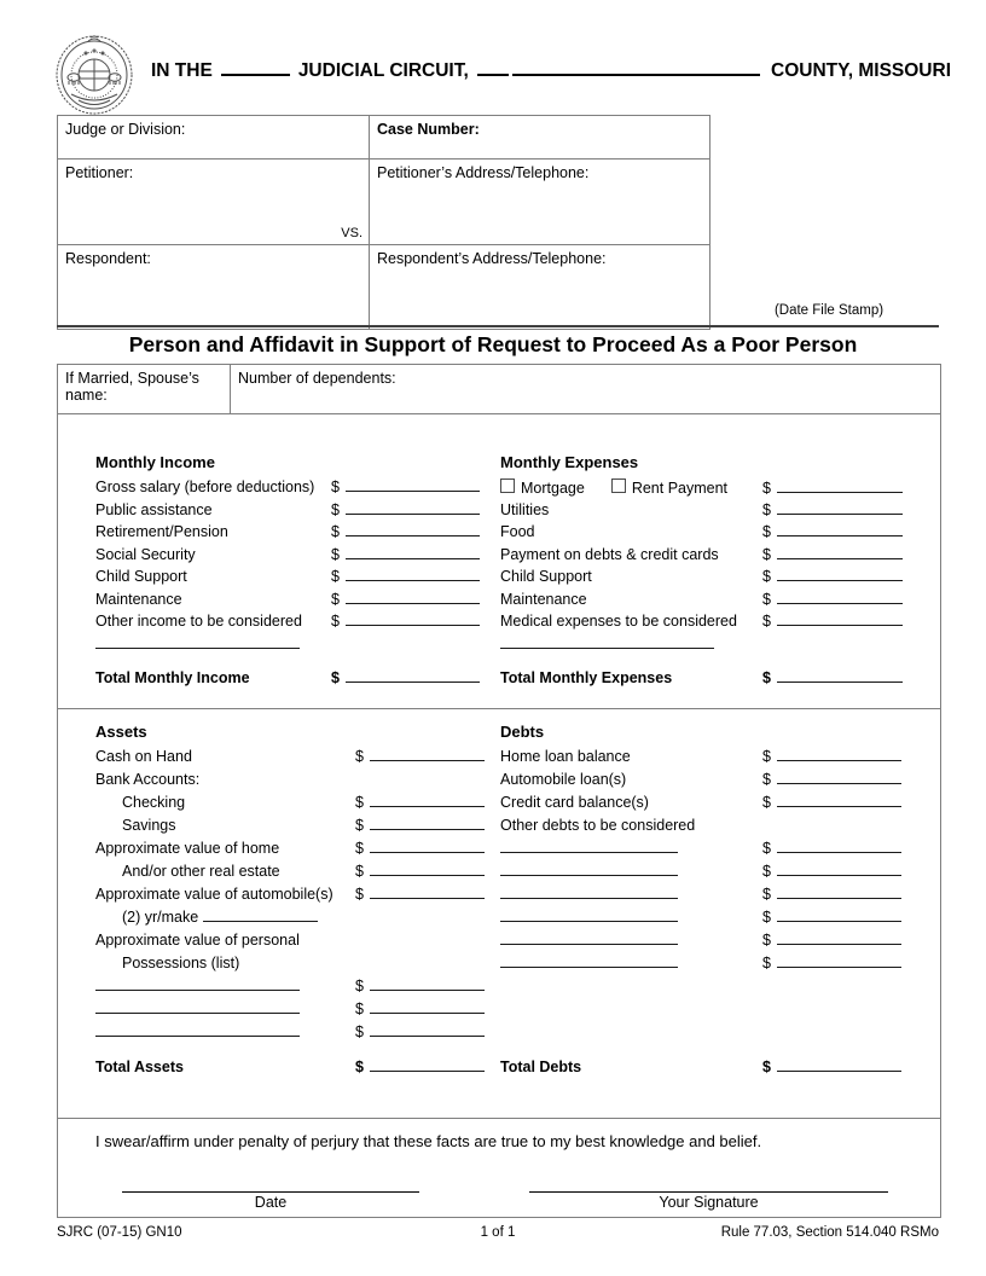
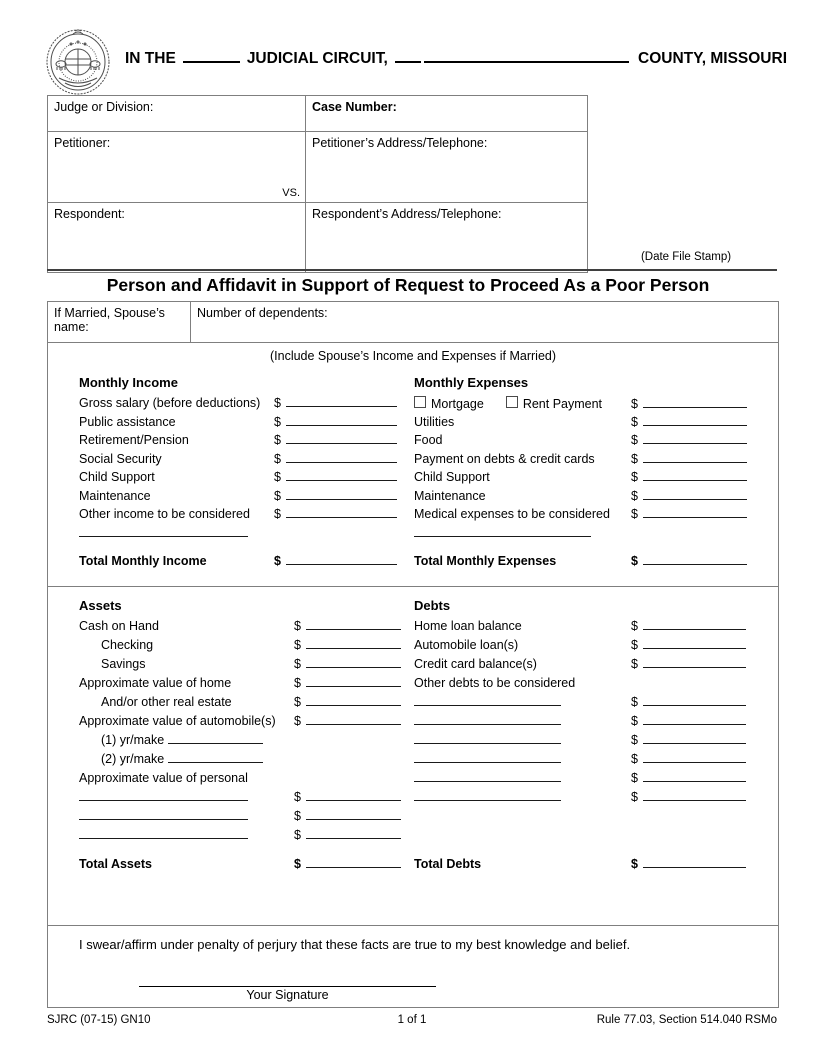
  IN THE
  JUDICIAL CIRCUIT,
  COUNTY, MISSOURI
  Judge or Division:
  Case Number:
  Petitioner:
  VS.
  Petitioner’s Address/Telephone:
  Respondent:
  Respondent’s Address/Telephone:
  (Date File Stamp)
  Person and Affidavit in Support of Request to Proceed As a Poor Person
  If Married, Spouse’s name:
  Number of dependents:
+ (Include Spouse’s Income and Expenses if Married)
  Monthly Income
  Gross salary (before deductions)
  $
  Public assistance
  $
  Retirement/Pension
  $
  Social Security
  $
  Child Support
  $
  Maintenance
  $
  Other income to be considered
  $
  Monthly Expenses
  Mortgage
  Rent Payment
  $
  Utilities
  $
  Food
  $
  Payment on debts & credit cards
  $
  Child Support
  $
  Maintenance
  $
  Medical expenses to be considered
  $
  Total Monthly Income
  $
  Total Monthly Expenses
  $
  Assets
  Cash on Hand
  $
- Bank Accounts:
  Checking
  $
  Savings
  $
  Approximate value of home
  $
  And/or other real estate
  $
  Approximate value of automobile(s)
  $
+ (1) yr/make
  (2) yr/make
  Approximate value of personal
- Possessions (list)
  $
  $
  $
  Debts
  Home loan balance
  $
  Automobile loan(s)
  $
  Credit card balance(s)
  $
  Other debts to be considered
  $
  $
  $
  $
  $
  $
  Total Assets
  $
  Total Debts
  $
  I swear/affirm under penalty of perjury that these facts are true to my best knowledge and belief.
- Date
  Your Signature
  SJRC (07-15) GN10
  1 of 1
  Rule 77.03, Section 514.040 RSMo
